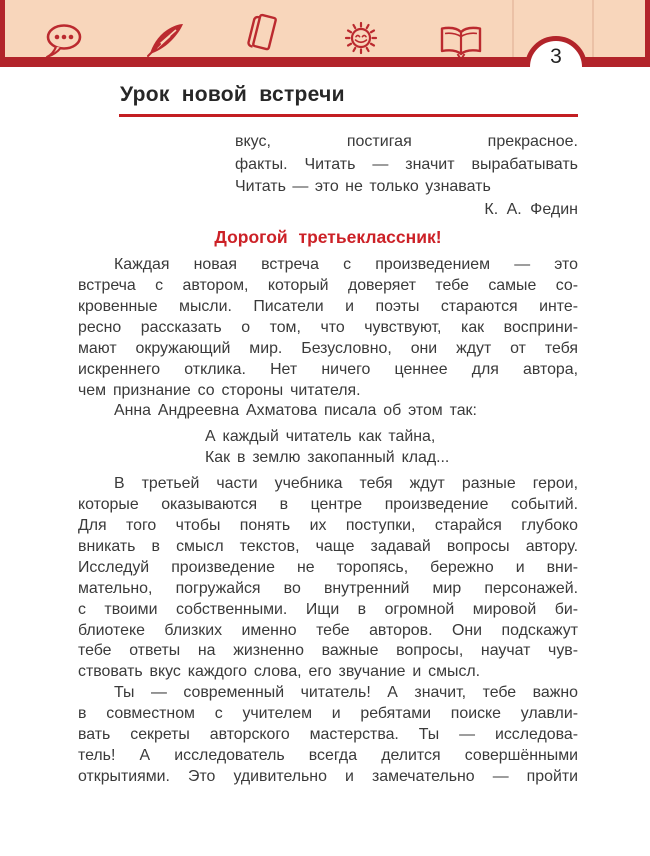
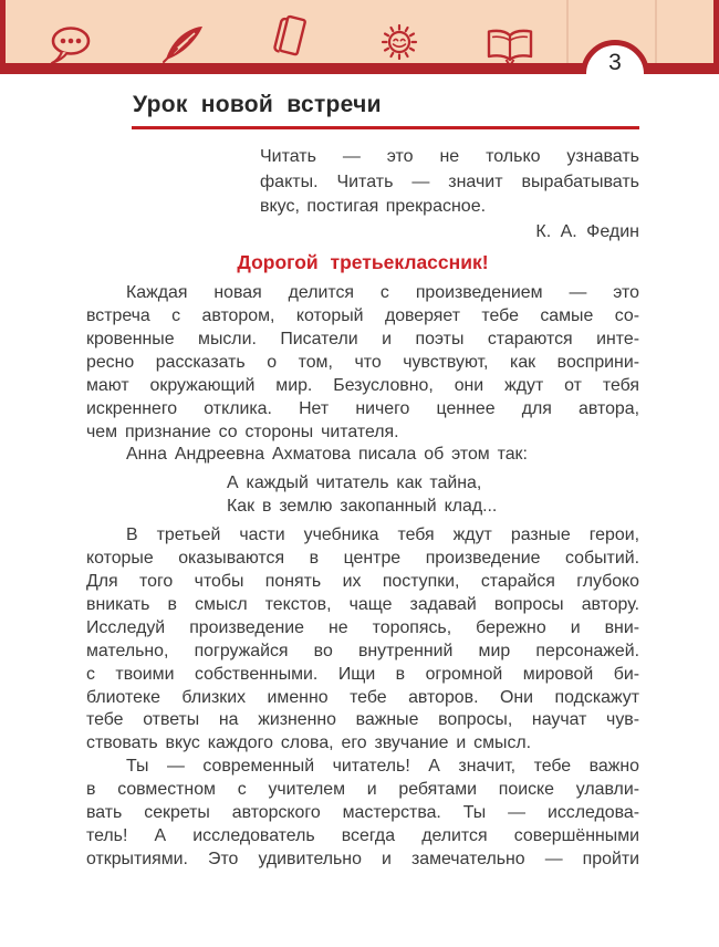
  3
  Урок новой встречи
- вкус, постигая прекрасное.
+ Читать — это не только узнавать
  факты. Читать — значит вырабатывать
- Читать — это не только узнавать
+ вкус, постигая прекрасное.
  К. А. Федин
  Дорогой третьеклассник!
- Каждая новая встреча с произведением — это
+ Каждая новая делится с произведением — это
  встреча с автором, который доверяет тебе самые со-
  кровенные мысли. Писатели и поэты стараются инте-
  ресно рассказать о том, что чувствуют, как восприни-
  мают окружающий мир. Безусловно, они ждут от тебя
  искреннего отклика. Нет ничего ценнее для автора,
  чем признание со стороны читателя.
  Анна Андреевна Ахматова писала об этом так:
  А каждый читатель как тайна,
  Как в землю закопанный клад...
  В третьей части учебника тебя ждут разные герои,
  которые оказываются в центре произведение событий.
  Для того чтобы понять их поступки, старайся глубоко
  вникать в смысл текстов, чаще задавай вопросы автору.
  Исследуй произведение не торопясь, бережно и вни-
  мательно, погружайся во внутренний мир персонажей.
  с твоими собственными. Ищи в огромной мировой би-
  блиотеке близких именно тебе авторов. Они подскажут
  тебе ответы на жизненно важные вопросы, научат чув-
  ствовать вкус каждого слова, его звучание и смысл.
  Ты — современный читатель! А значит, тебе важно
  в совместном с учителем и ребятами поиске улавли-
  вать секреты авторского мастерства. Ты — исследова-
  тель! А исследователь всегда делится совершёнными
  открытиями. Это удивительно и замечательно — пройти
